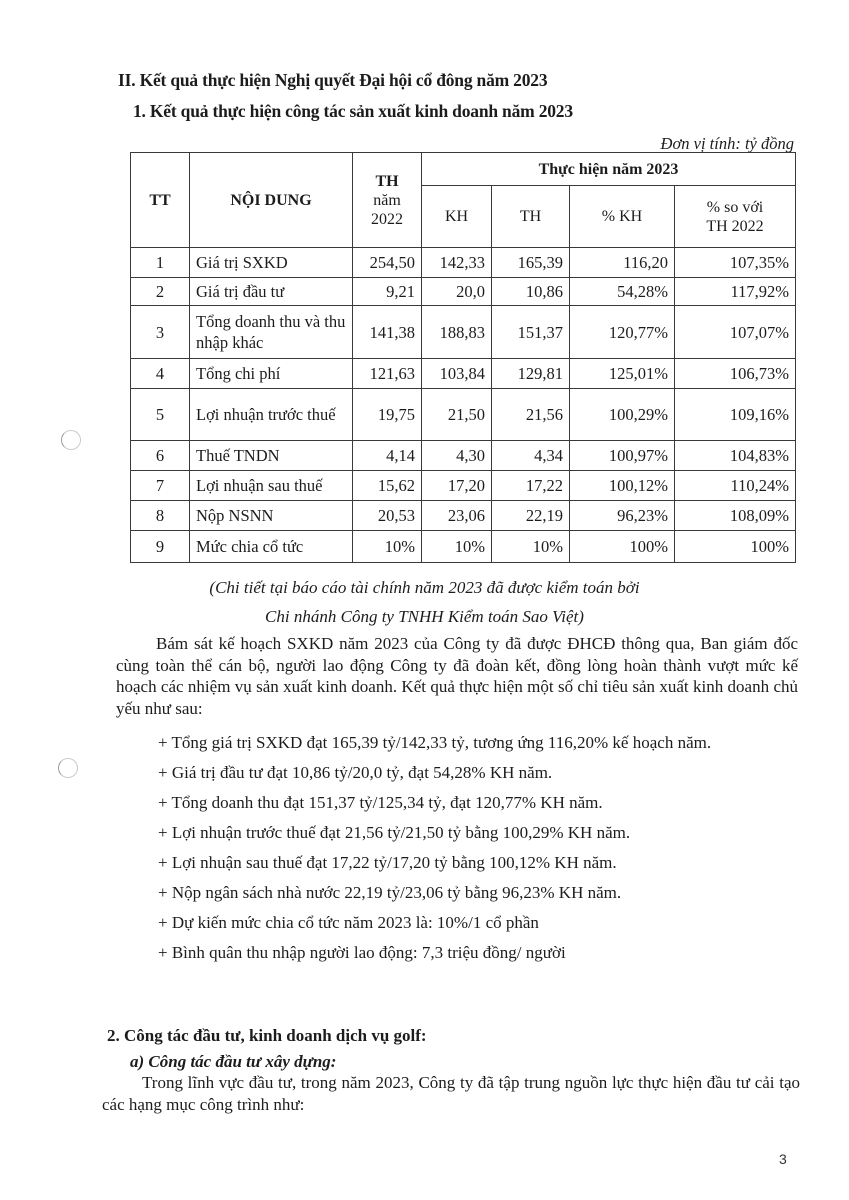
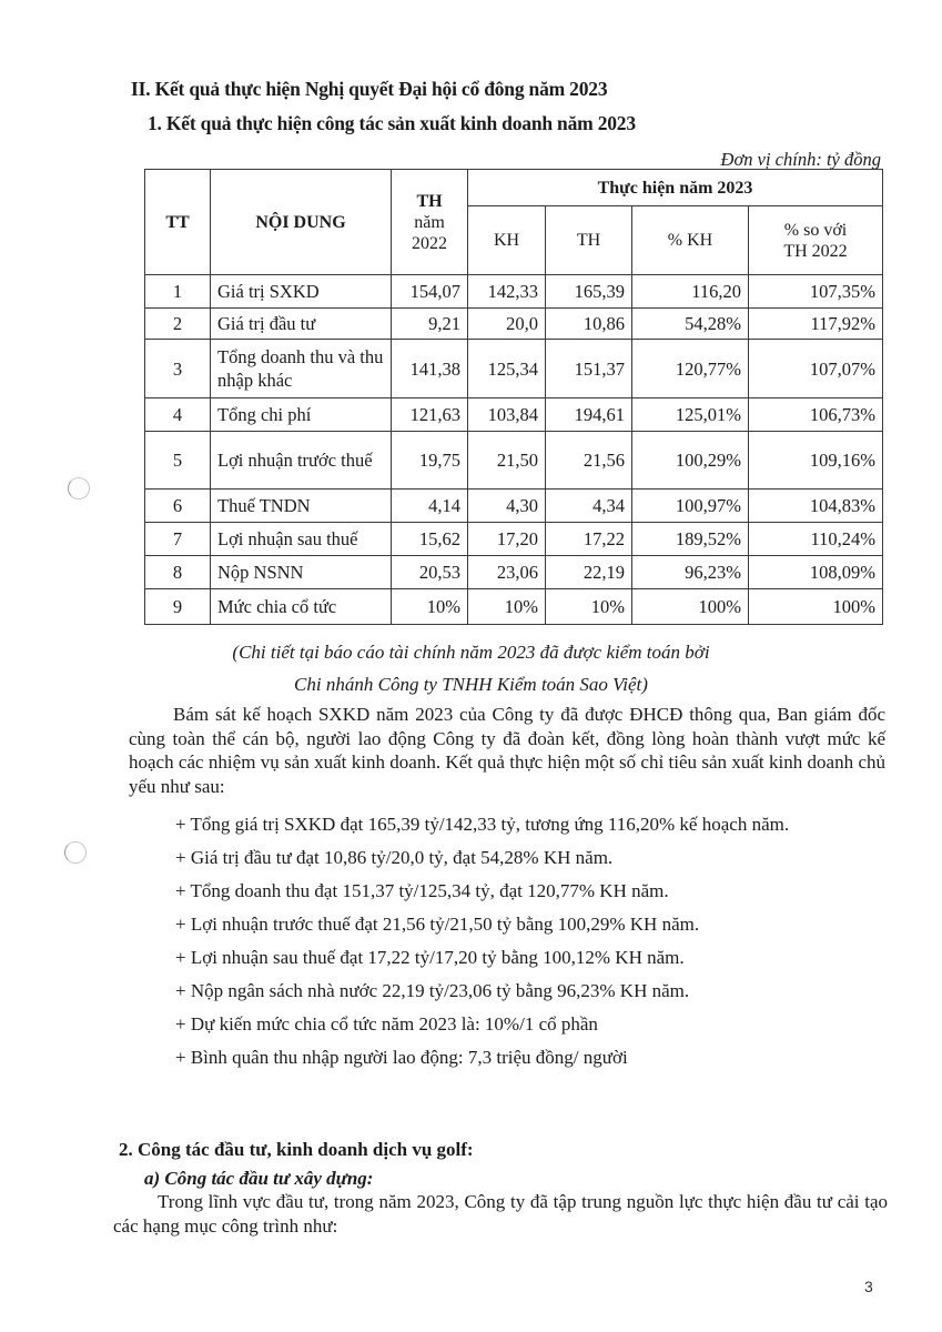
  II. Kết quả thực hiện Nghị quyết Đại hội cổ đông năm 2023
  1. Kết quả thực hiện công tác sản xuất kinh doanh năm 2023
- Đơn vị tính: tỷ đồng
+ Đơn vị chính: tỷ đồng
  TT	NỘI DUNG	TH năm 2022	Thực hiện năm 2023
  KH	TH	% KH	% so với TH 2022
- 1	Giá trị SXKD	254,50	142,33	165,39	116,20	107,35%
+ 1	Giá trị SXKD	154,07	142,33	165,39	116,20	107,35%
  2	Giá trị đầu tư	9,21	20,0	10,86	54,28%	117,92%
- 3	Tổng doanh thu và thu nhập khác	141,38	188,83	151,37	120,77%	107,07%
+ 3	Tổng doanh thu và thu nhập khác	141,38	125,34	151,37	120,77%	107,07%
- 4	Tổng chi phí	121,63	103,84	129,81	125,01%	106,73%
+ 4	Tổng chi phí	121,63	103,84	194,61	125,01%	106,73%
  5	Lợi nhuận trước thuế	19,75	21,50	21,56	100,29%	109,16%
  6	Thuế TNDN	4,14	4,30	4,34	100,97%	104,83%
- 7	Lợi nhuận sau thuế	15,62	17,20	17,22	100,12%	110,24%
+ 7	Lợi nhuận sau thuế	15,62	17,20	17,22	189,52%	110,24%
  8	Nộp NSNN	20,53	23,06	22,19	96,23%	108,09%
  9	Mức chia cổ tức	10%	10%	10%	100%	100%
  (Chi tiết tại báo cáo tài chính năm 2023 đã được kiểm toán bởi
  Chi nhánh Công ty TNHH Kiểm toán Sao Việt)
  Bám sát kế hoạch SXKD năm 2023 của Công ty đã được ĐHCĐ thông qua, Ban giám đốc cùng toàn thể cán bộ, người lao động Công ty đã đoàn kết, đồng lòng hoàn thành vượt mức kế hoạch các nhiệm vụ sản xuất kinh doanh. Kết quả thực hiện một số chỉ tiêu sản xuất kinh doanh chủ yếu như sau:
  + Tổng giá trị SXKD đạt 165,39 tỷ/142,33 tỷ, tương ứng 116,20% kế hoạch năm.
  + Giá trị đầu tư đạt 10,86 tỷ/20,0 tỷ, đạt 54,28% KH năm.
  + Tổng doanh thu đạt 151,37 tỷ/125,34 tỷ, đạt 120,77% KH năm.
  + Lợi nhuận trước thuế đạt 21,56 tỷ/21,50 tỷ bằng 100,29% KH năm.
  + Lợi nhuận sau thuế đạt 17,22 tỷ/17,20 tỷ bằng 100,12% KH năm.
  + Nộp ngân sách nhà nước 22,19 tỷ/23,06 tỷ bằng 96,23% KH năm.
  + Dự kiến mức chia cổ tức năm 2023 là: 10%/1 cổ phần
  + Bình quân thu nhập người lao động: 7,3 triệu đồng/ người
  2. Công tác đầu tư, kinh doanh dịch vụ golf:
  a) Công tác đầu tư xây dựng:
  Trong lĩnh vực đầu tư, trong năm 2023, Công ty đã tập trung nguồn lực thực hiện đầu tư cải tạo các hạng mục công trình như:
  3
